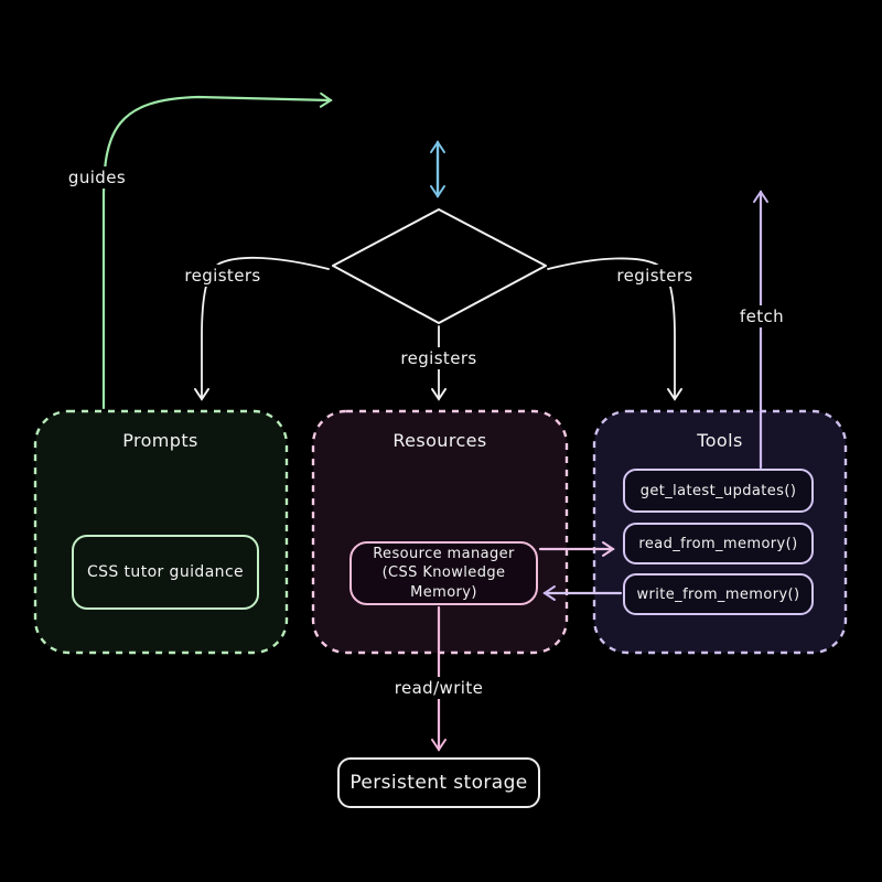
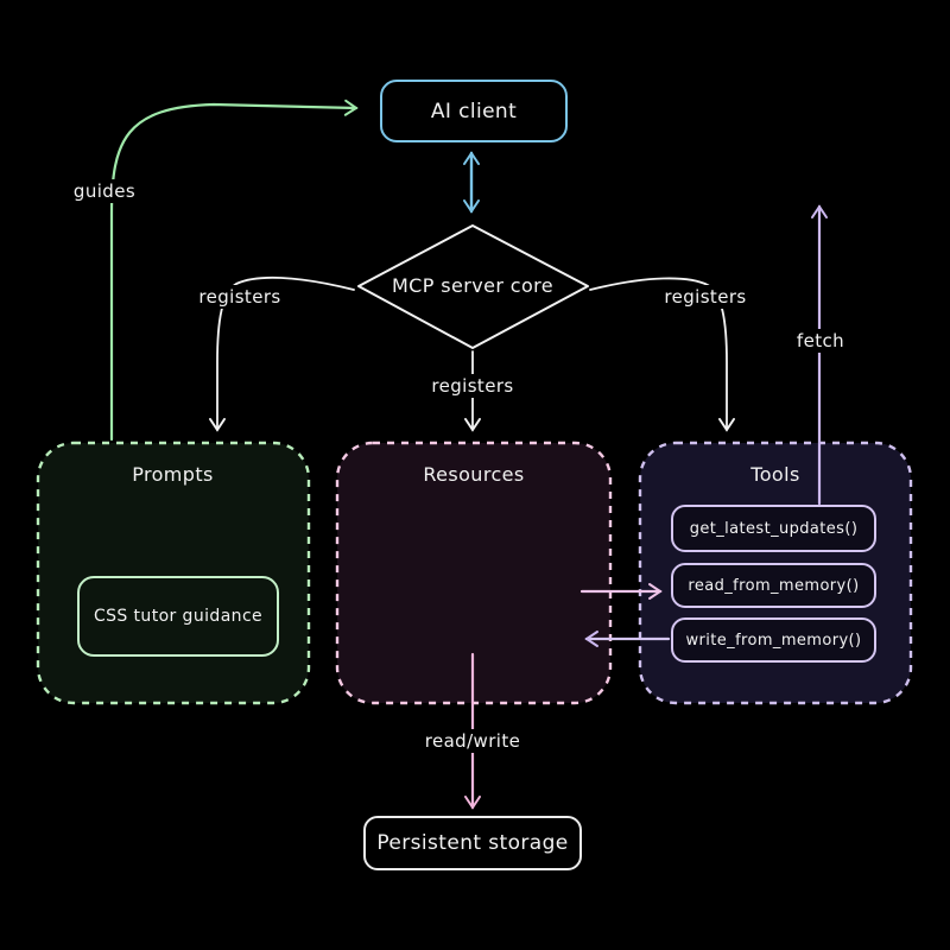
+ AI client
+ MCP server core
  Prompts
  Resources
  Tools
  CSS tutor guidance
- Resource manager
- (CSS Knowledge Memory)
  get_latest_updates()
  read_from_memory()
  write_from_memory()
  Persistent storage
  guides
  registers
  registers
  registers
  fetch
  read/write
